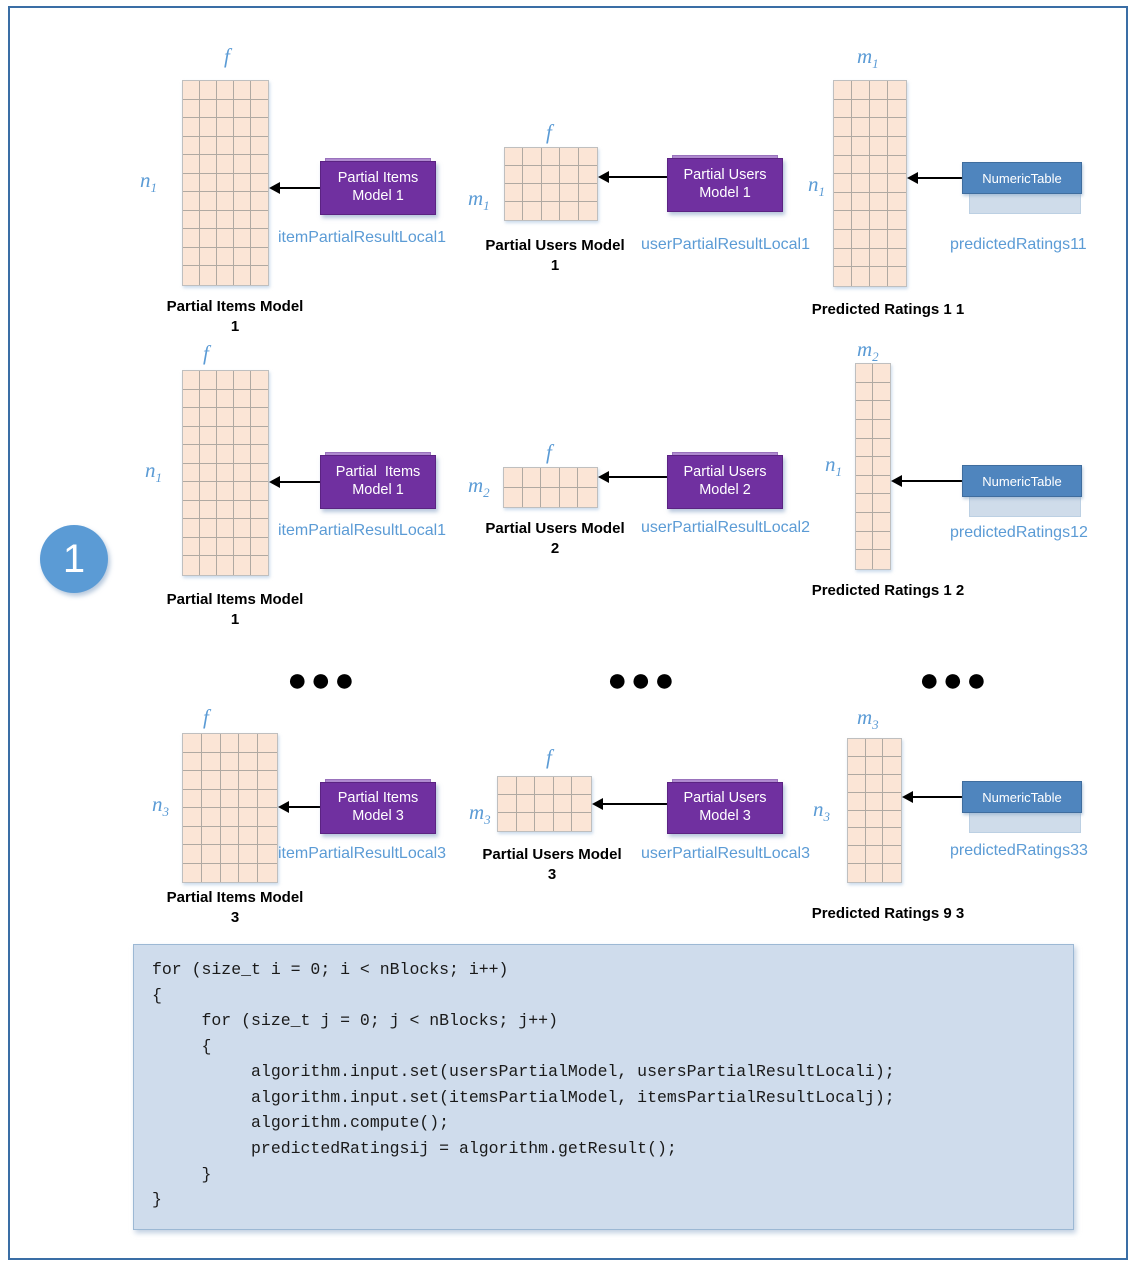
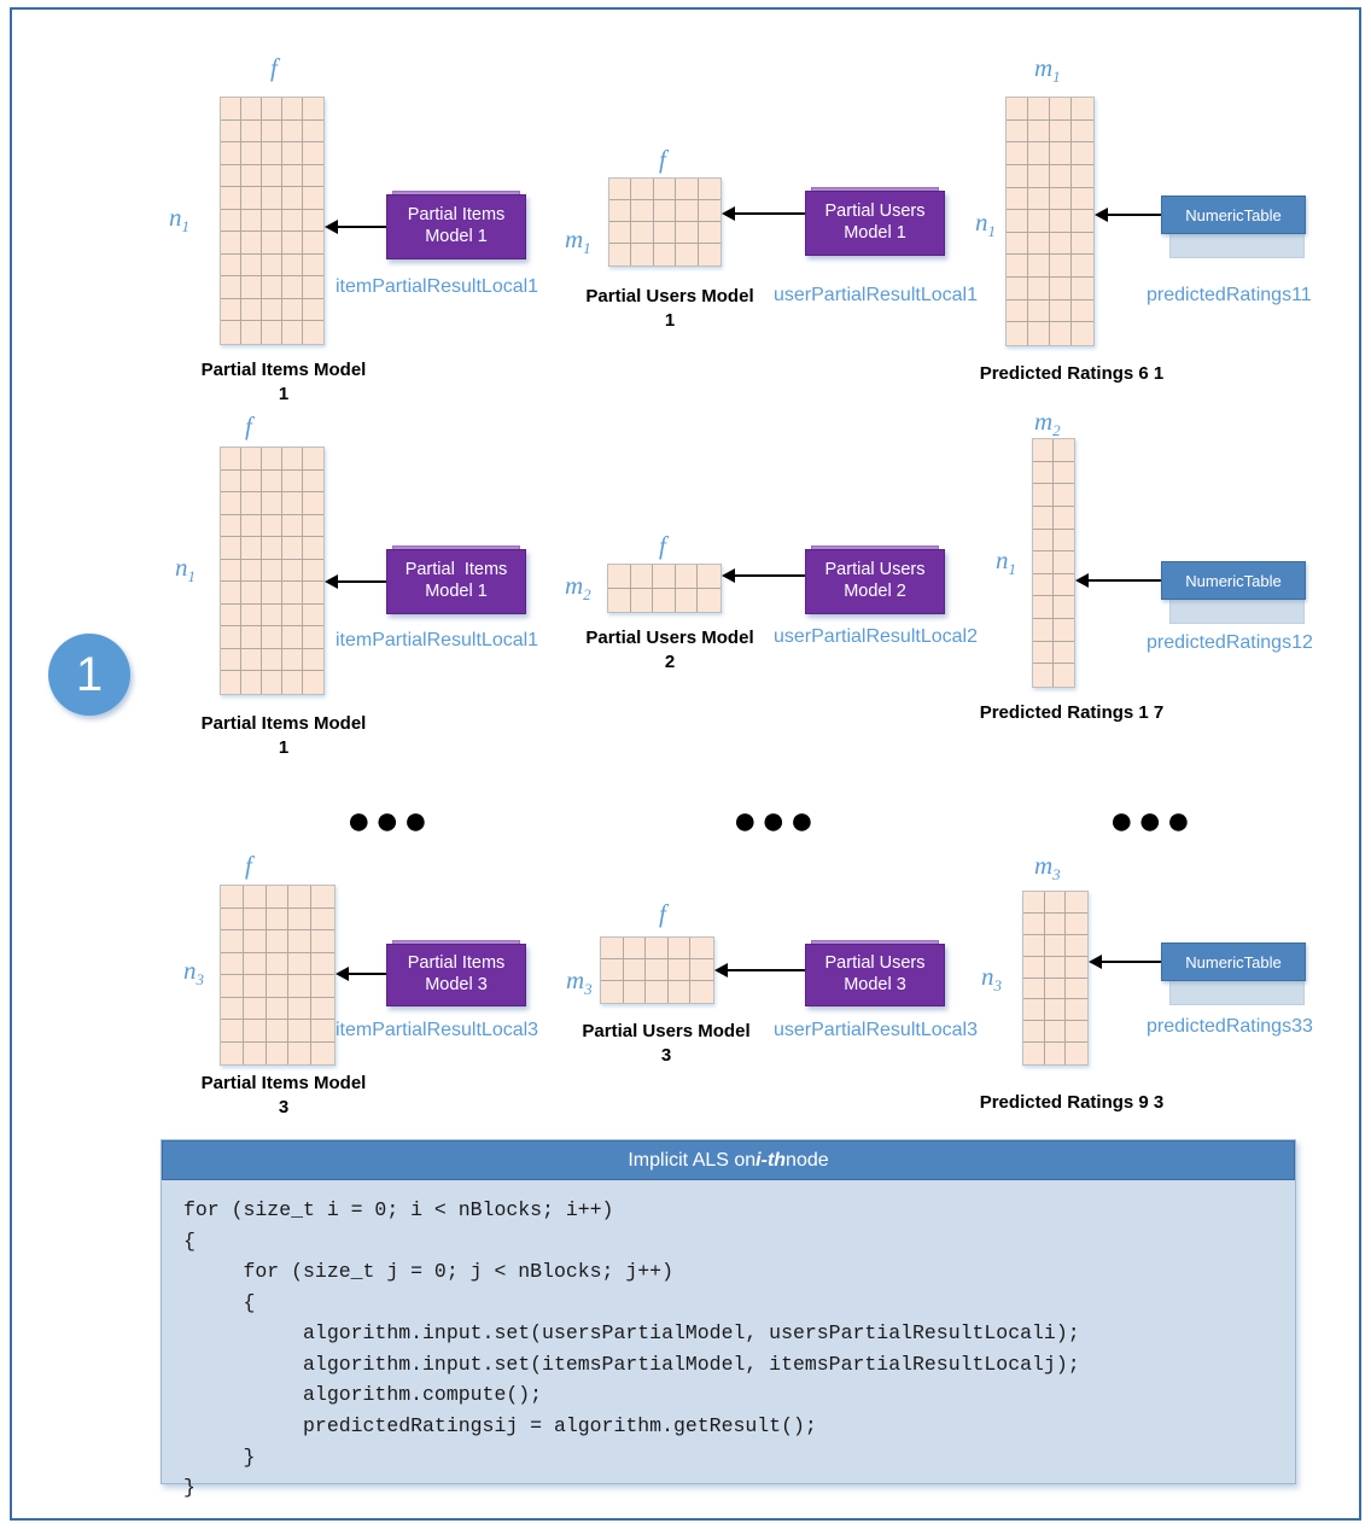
  1
  f
  n1
  Partial Items
  Model 1
  itemPartialResultLocal1
  Partial Items Model
  1
  f
  m1
  Partial Users
  Model 1
  userPartialResultLocal1
  Partial Users Model
  1
  m1
  n1
  NumericTable
  predictedRatings11
- Predicted Ratings 1 1
+ Predicted Ratings 6 1
  f
  n1
  Partial Items
  Model 1
  itemPartialResultLocal1
  Partial Items Model
  1
  f
  m2
  Partial Users
  Model 2
  userPartialResultLocal2
  Partial Users Model
  2
  m2
  n1
  NumericTable
  predictedRatings12
- Predicted Ratings 1 2
+ Predicted Ratings 1 7
  ●●●
  ●●●
  ●●●
  f
  n3
  Partial Items
  Model 3
  itemPartialResultLocal3
  Partial Items Model
  3
  f
  m3
  Partial Users
  Model 3
  userPartialResultLocal3
  Partial Users Model
  3
  m3
  n3
  NumericTable
  predictedRatings33
  Predicted Ratings 9 3
+ Implicit ALS on
+ i-th
+ node
  for (size_t i = 0; i < nBlocks; i++)
  {
  for (size_t j = 0; j < nBlocks; j++)
  {
  algorithm.input.set(usersPartialModel, usersPartialResultLocali);
  algorithm.input.set(itemsPartialModel, itemsPartialResultLocalj);
  algorithm.compute();
  predictedRatingsij = algorithm.getResult();
  }
  }
